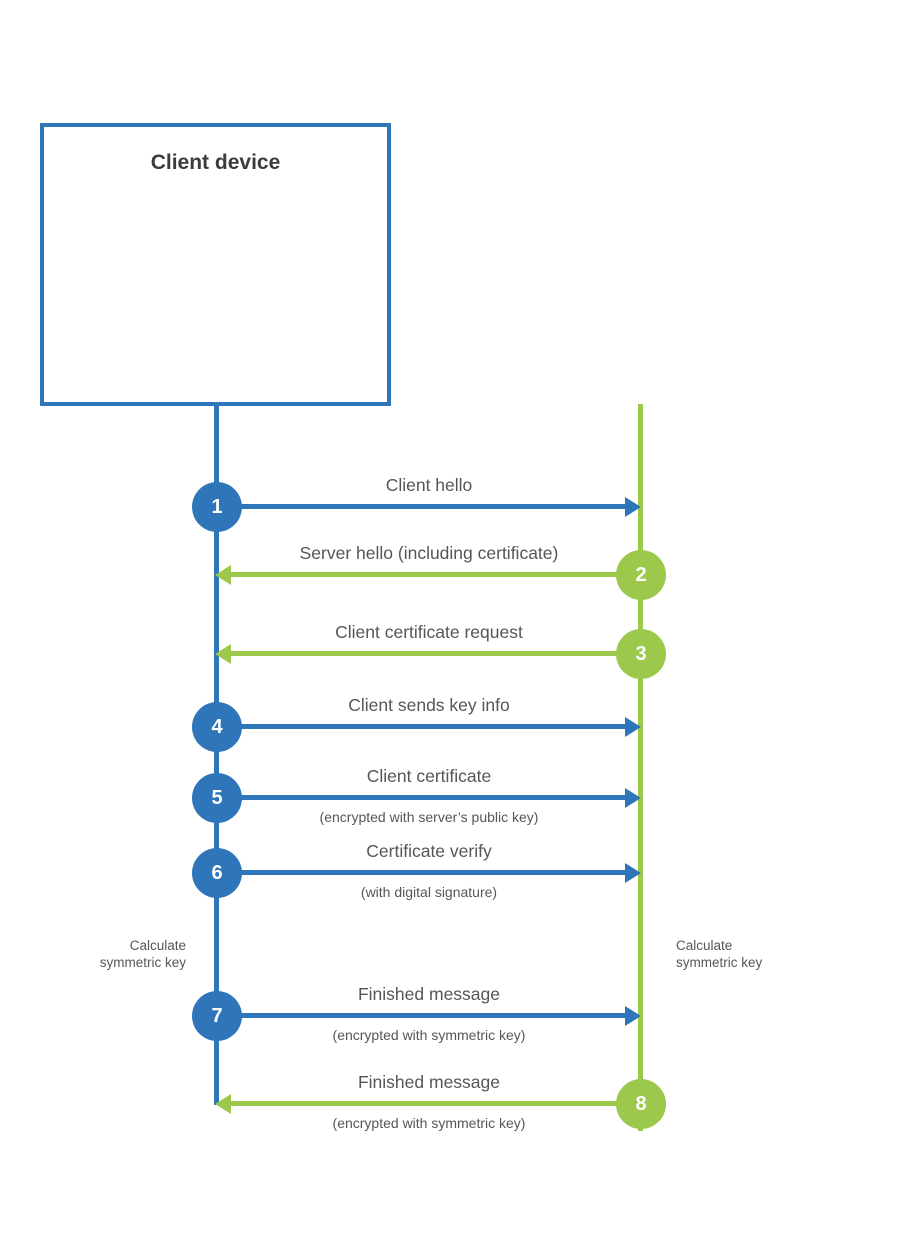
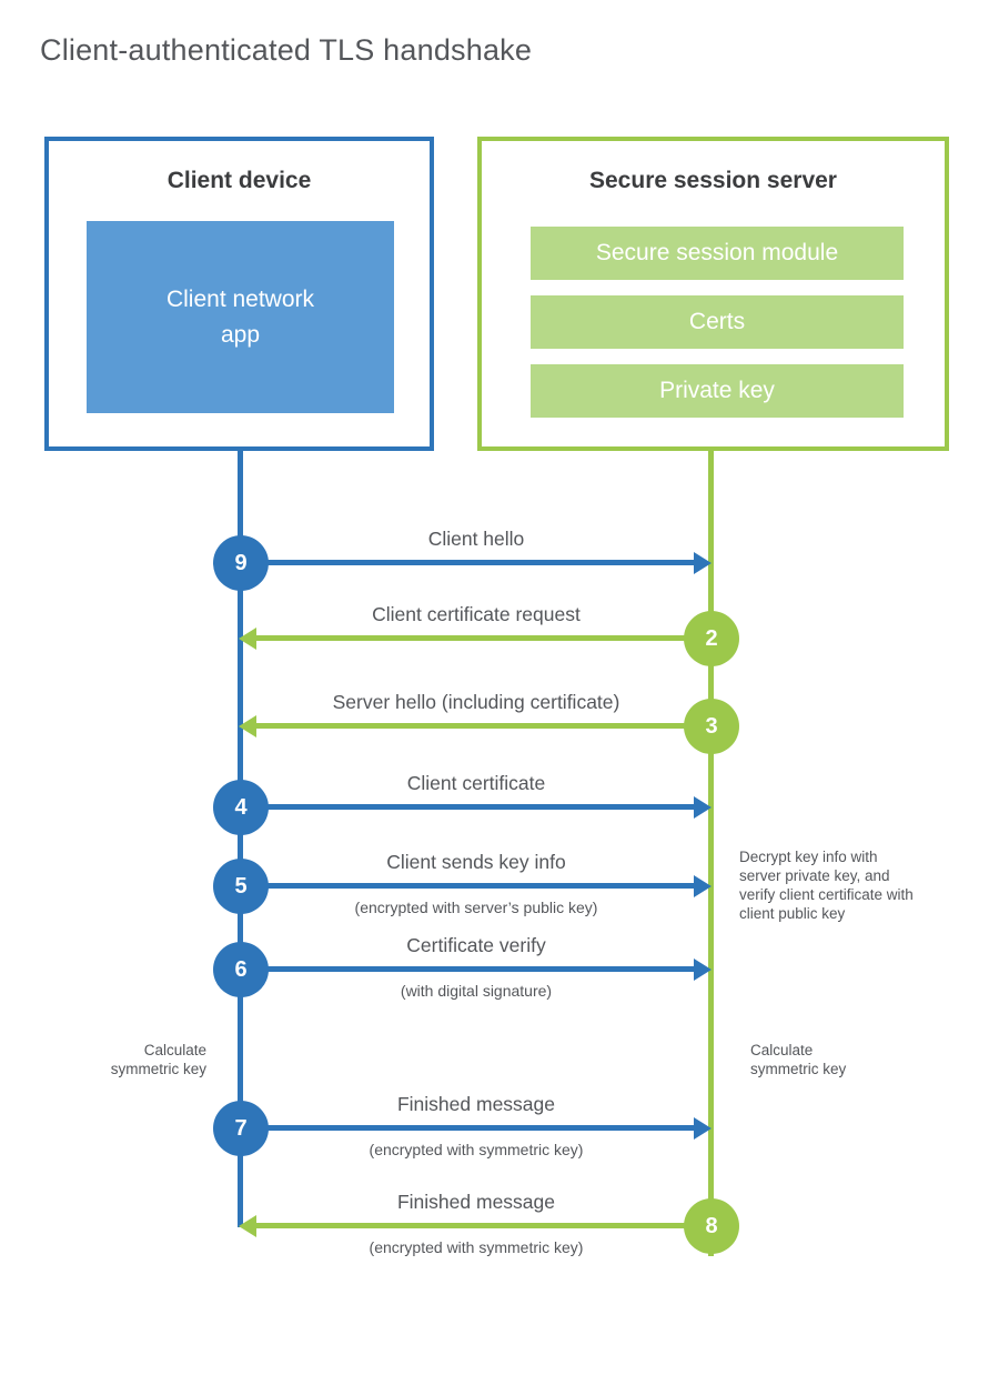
+ Client-authenticated TLS handshake
  Client device
+ Client network
+ app
+ Secure session server
+ Secure session module
+ Certs
+ Private key
  Client hello
- 1
+ 9
- Server hello (including certificate)
+ Client certificate request
  2
- Client certificate request
+ Server hello (including certificate)
  3
- Client sends key info
+ Client certificate
  4
- Client certificate
+ Client sends key info
  (encrypted with server’s public key)
  5
  Certificate verify
  (with digital signature)
  6
  Finished message
  (encrypted with symmetric key)
  7
  Finished message
  (encrypted with symmetric key)
  8
+ Decrypt key info with server private key, and verify client certificate with client public key
  Calculate
  symmetric key
  Calculate
  symmetric key
